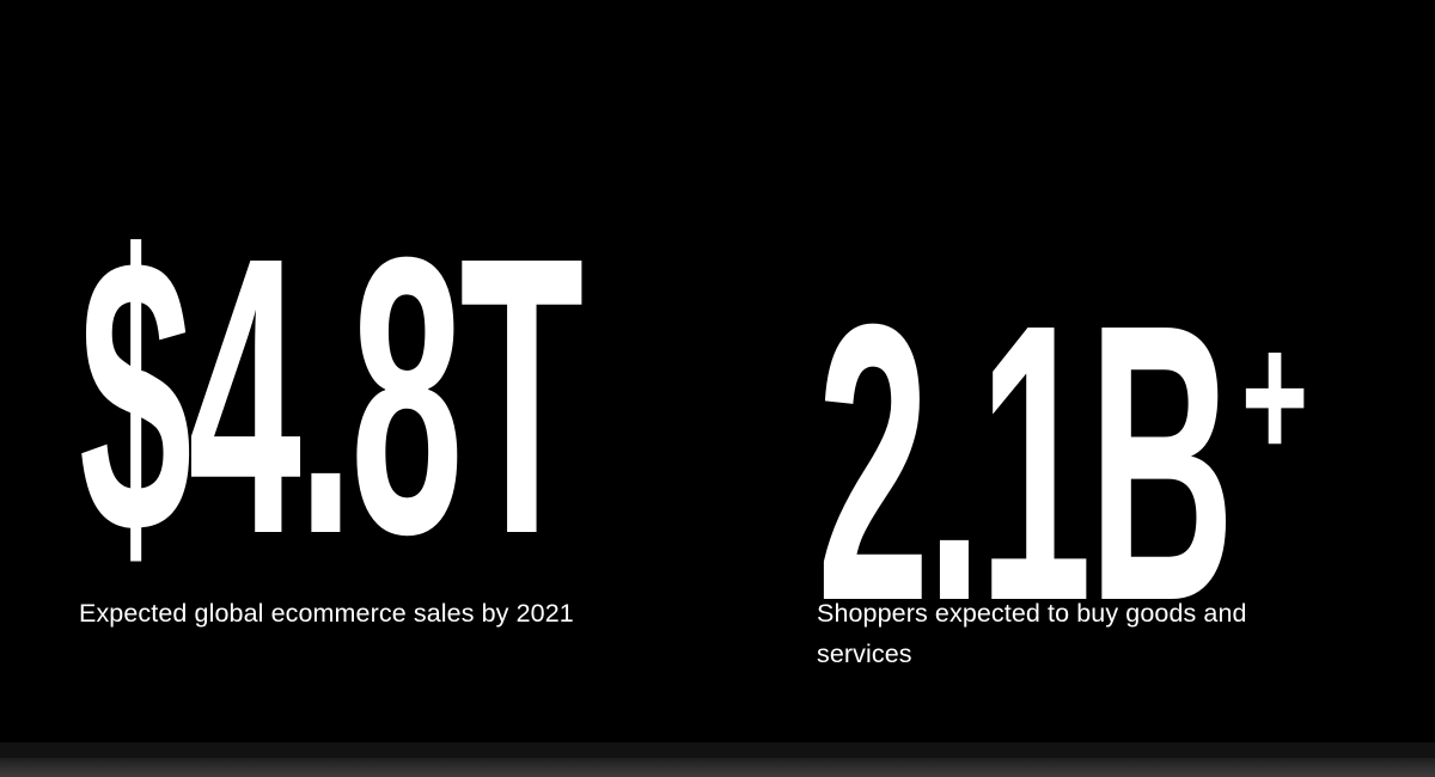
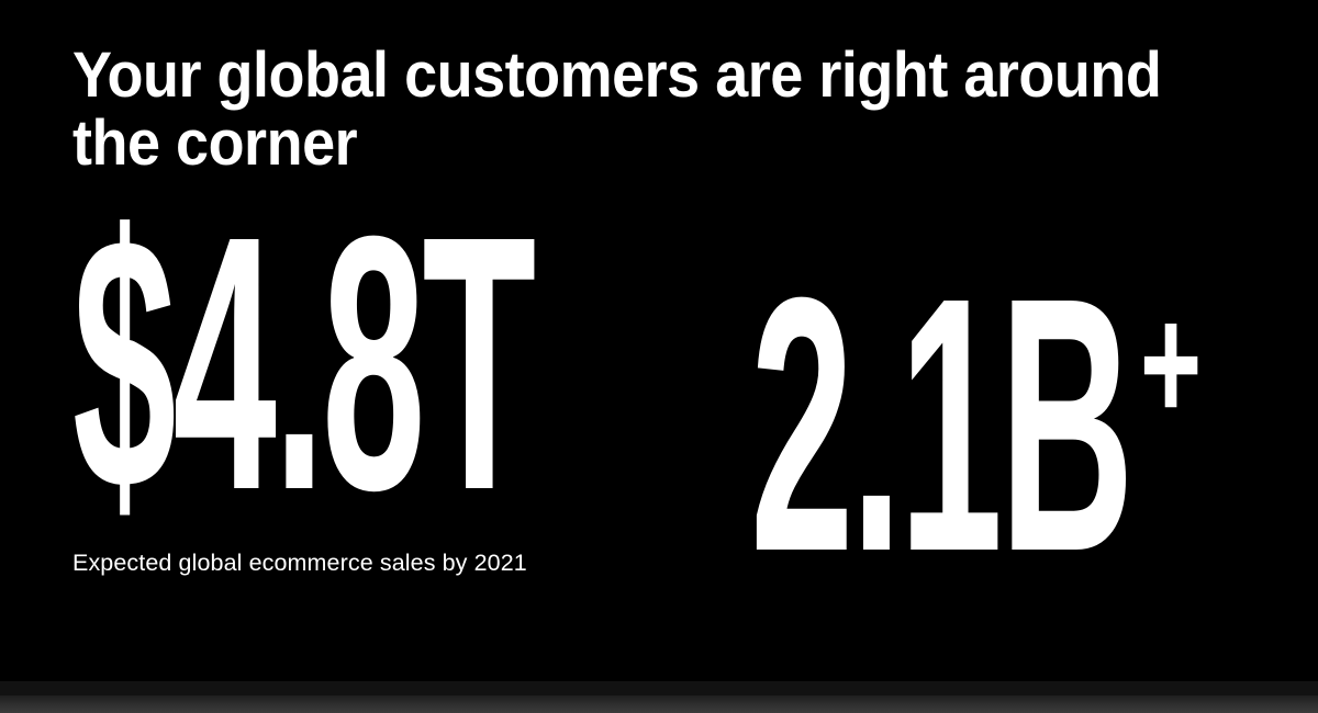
+ Your global customers are right around
+ the corner
  $4.8T
  Expected global ecommerce sales by 2021
  2.1B+
- Shoppers expected to buy goods and services
